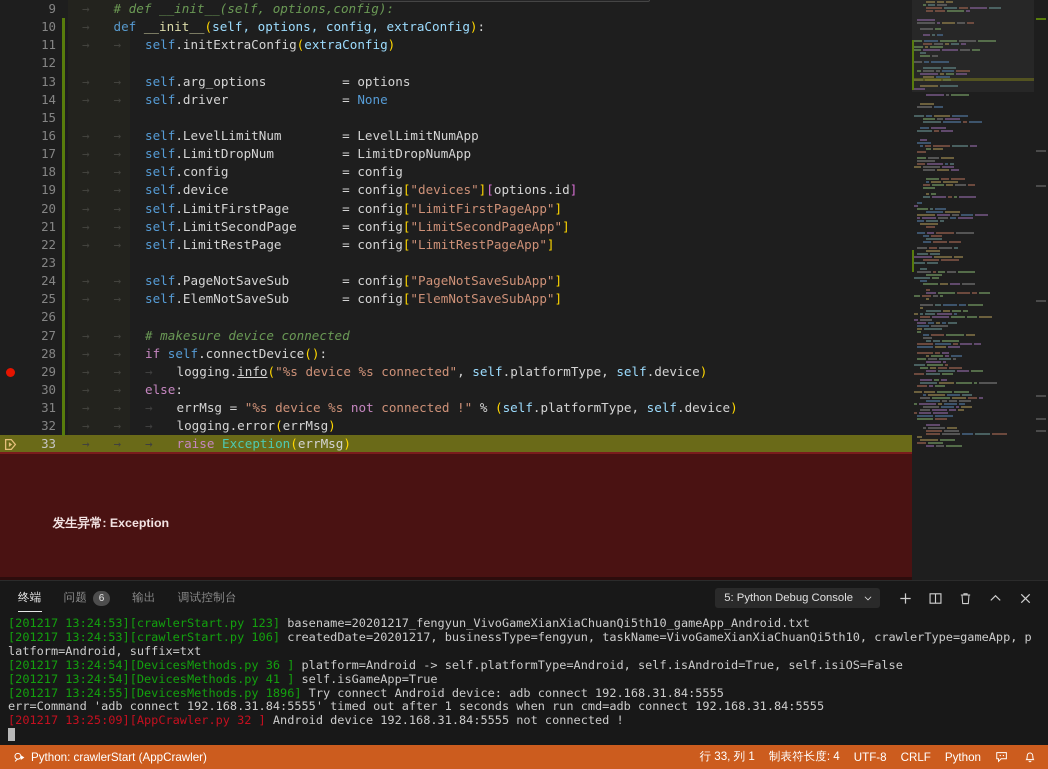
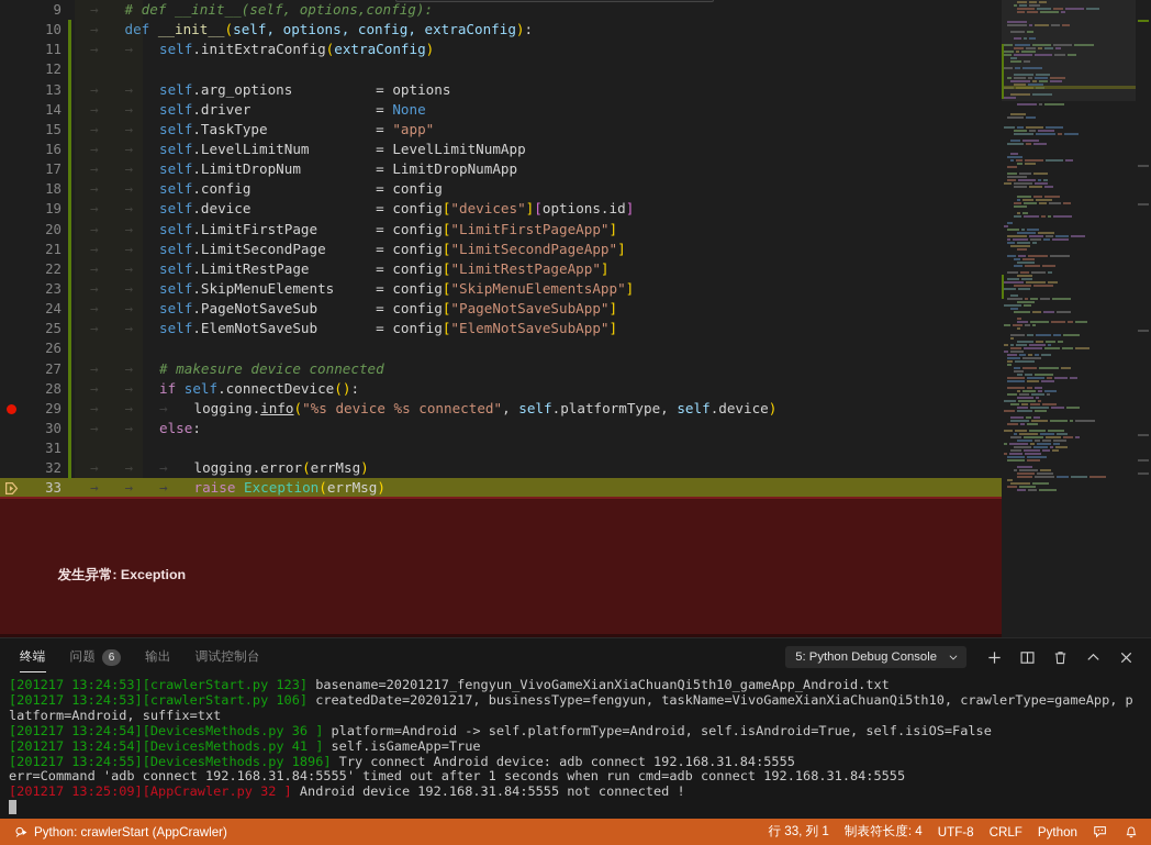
  9
  → # def __init__(self, options,config):
  10
  → def __init__(self, options, config, extraConfig):
  11
  → → self.initExtraConfig(extraConfig)
  12
  13
  → → self.arg_options = options
  14
  → → self.driver = None
  15
+ → → self.TaskType = "app"
  16
  → → self.LevelLimitNum = LevelLimitNumApp
  17
  → → self.LimitDropNum = LimitDropNumApp
  18
  → → self.config = config
  19
  → → self.device = config["devices"][options.id]
  20
  → → self.LimitFirstPage = config["LimitFirstPageApp"]
  21
  → → self.LimitSecondPage = config["LimitSecondPageApp"]
  22
  → → self.LimitRestPage = config["LimitRestPageApp"]
  23
+ → → self.SkipMenuElements = config["SkipMenuElementsApp"]
  24
  → → self.PageNotSaveSub = config["PageNotSaveSubApp"]
  25
  → → self.ElemNotSaveSub = config["ElemNotSaveSubApp"]
  26
  27
  → → # makesure device connected
  28
  → → if self.connectDevice():
  29
  → → → logging.info("%s device %s connected", self.platformType, self.device)
  30
  → → else:
  31
- → → → errMsg = "%s device %s not connected !" % (self.platformType, self.device)
  32
  → → → logging.error(errMsg)
  33
  → → → raise Exception(errMsg)
  发生异常: Exception
  终端
  问题
  6
  输出
  调试控制台
  5: Python Debug Console
  [201217 13:24:53][crawlerStart.py 123] basename=20201217_fengyun_VivoGameXianXiaChuanQi5th10_gameApp_Android.txt
  [201217 13:24:53][crawlerStart.py 106] createdDate=20201217, businessType=fengyun, taskName=VivoGameXianXiaChuanQi5th10, crawlerType=gameApp, p
  latform=Android, suffix=txt
  [201217 13:24:54][DevicesMethods.py 36 ] platform=Android -> self.platformType=Android, self.isAndroid=True, self.isiOS=False
  [201217 13:24:54][DevicesMethods.py 41 ] self.isGameApp=True
  [201217 13:24:55][DevicesMethods.py 1896] Try connect Android device: adb connect 192.168.31.84:5555
  err=Command 'adb connect 192.168.31.84:5555' timed out after 1 seconds when run cmd=adb connect 192.168.31.84:5555
  [201217 13:25:09][AppCrawler.py 32 ] Android device 192.168.31.84:5555 not connected !
  Python: crawlerStart (AppCrawler)
  行 33, 列 1
  制表符长度: 4
  UTF-8
  CRLF
  Python
